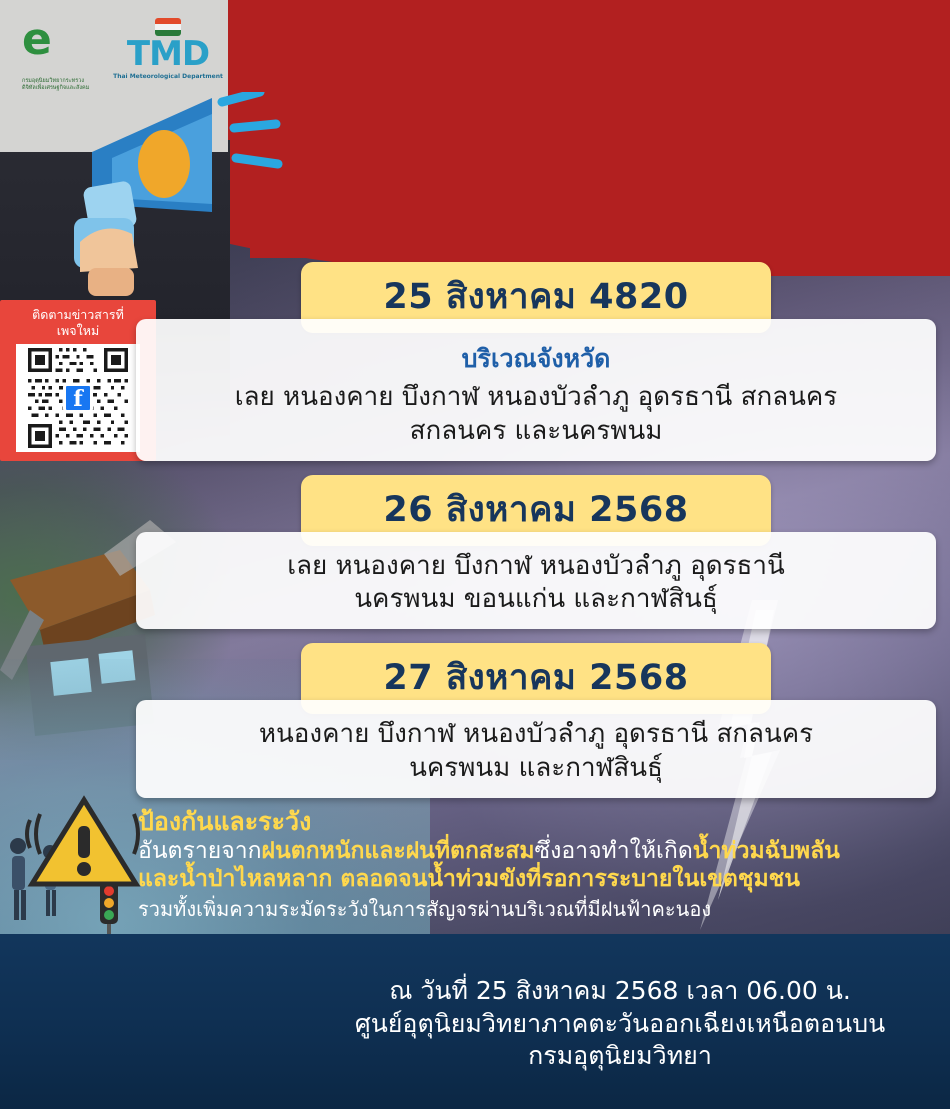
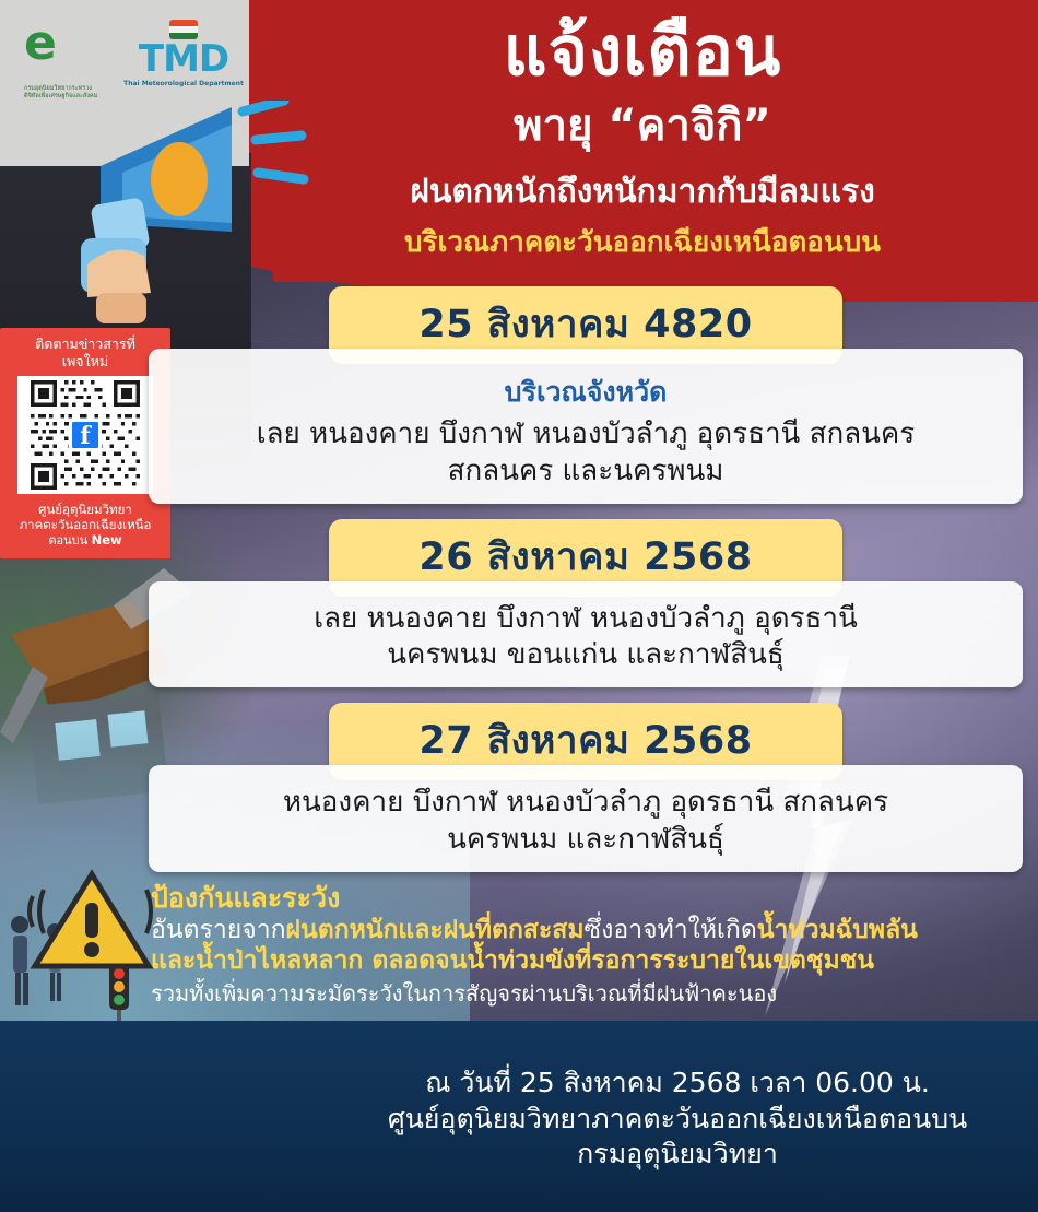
  e
  TMD
  ติดตามข่าวสารที่
  เพจใหม่
  f
+ ศูนย์อุตุนิยมวิทยา
+ ภาคตะวันออกเฉียงเหนือ
+ ตอนบน New
+ แจ้งเตือน
+ พายุ “คาจิกิ”
+ ฝนตกหนักถึงหนักมากกับมีลมแรง
+ บริเวณภาคตะวันออกเฉียงเหนือตอนบน
  25 สิงหาคม 4820
  บริเวณจังหวัด
  เลย หนองคาย บึงกาฬ หนองบัวลำภู อุดรธานี สกลนคร
  สกลนคร และนครพนม
  26 สิงหาคม 2568
  เลย หนองคาย บึงกาฬ หนองบัวลำภู อุดรธานี
  นครพนม ขอนแก่น และกาฬสินธุ์
  27 สิงหาคม 2568
  หนองคาย บึงกาฬ หนองบัวลำภู อุดรธานี สกลนคร
  นครพนม และกาฬสินธุ์
  ป้องกันและระวัง
  อันตรายจากฝนตกหนักและฝนที่ตกสะสมซึ่งอาจทำให้เกิดน้ำท่วมฉับพลัน
  และน้ำป่าไหลหลาก ตลอดจนน้ำท่วมขังที่รอการระบายในเขตชุมชน
  รวมทั้งเพิ่มความระมัดระวังในการสัญจรผ่านบริเวณที่มีฝนฟ้าคะนอง
  ณ วันที่ 25 สิงหาคม 2568 เวลา 06.00 น.
  ศูนย์อุตุนิยมวิทยาภาคตะวันออกเฉียงเหนือตอนบน
  กรมอุตุนิยมวิทยา
